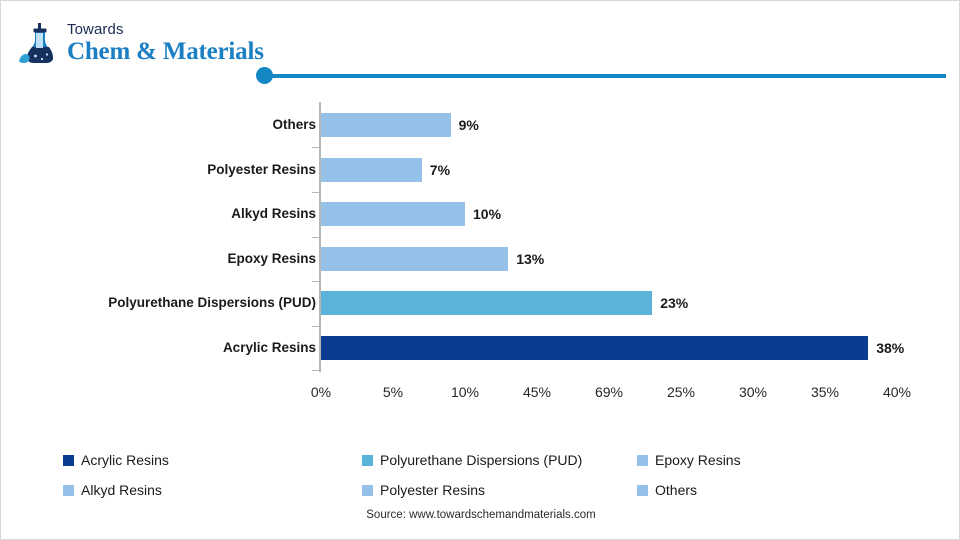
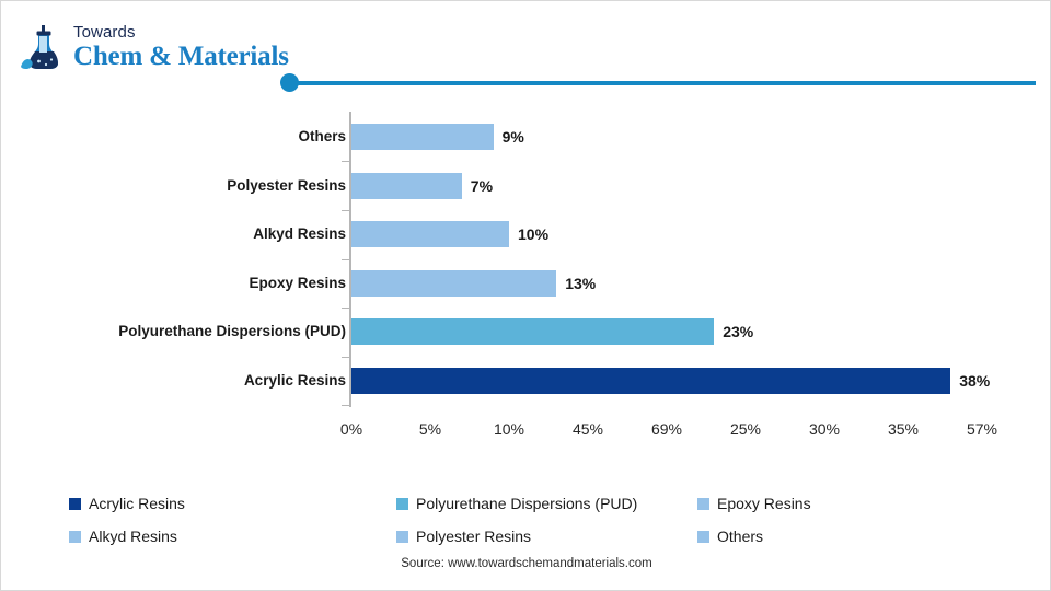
  Towards
  Chem & Materials
  9%
  7%
  10%
  13%
  23%
  38%
  Others
  Polyester Resins
  Alkyd Resins
  Epoxy Resins
  Polyurethane Dispersions (PUD)
  Acrylic Resins
  0%
  5%
  10%
  45%
  69%
  25%
  30%
  35%
- 40%
+ 57%
  Acrylic Resins
  Polyurethane Dispersions (PUD)
  Epoxy Resins
  Alkyd Resins
  Polyester Resins
  Others
  Source: www.towardschemandmaterials.com
